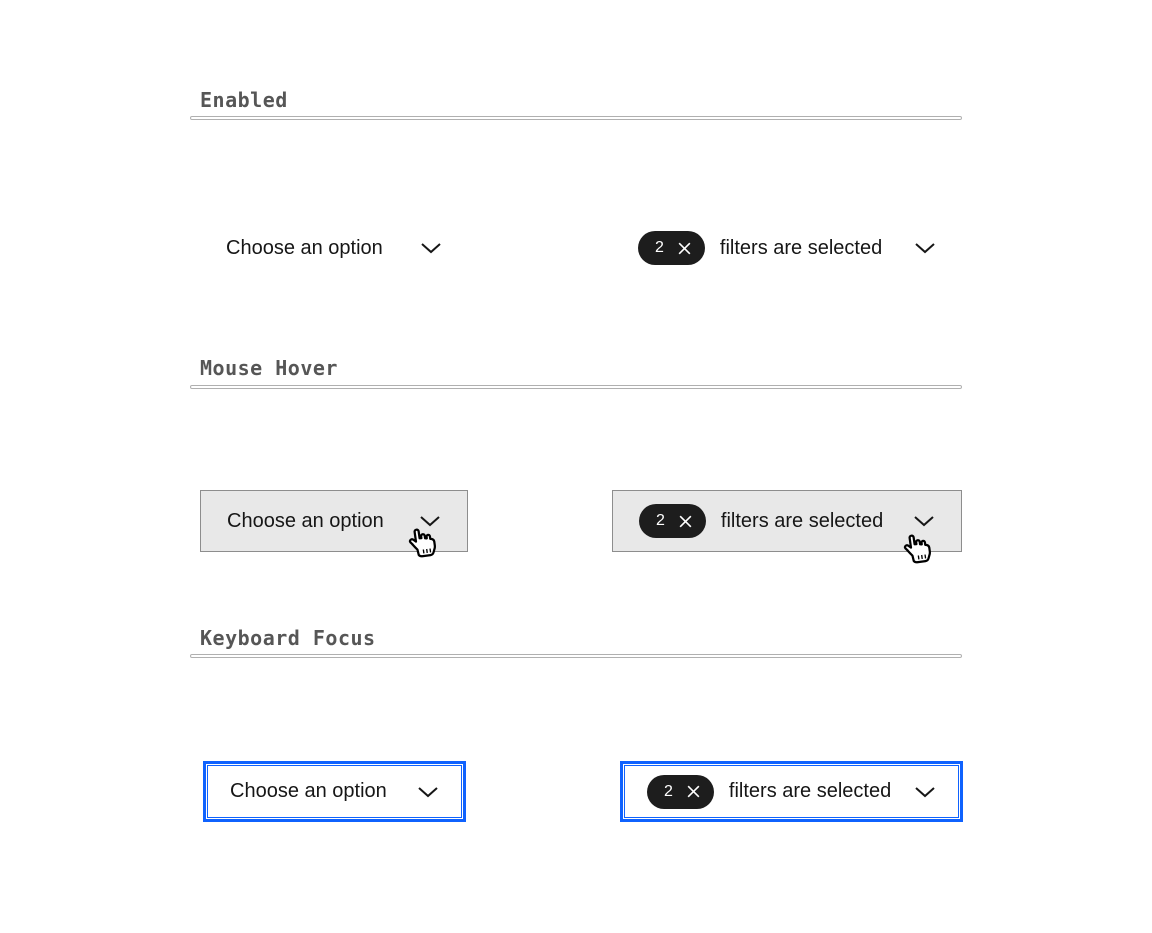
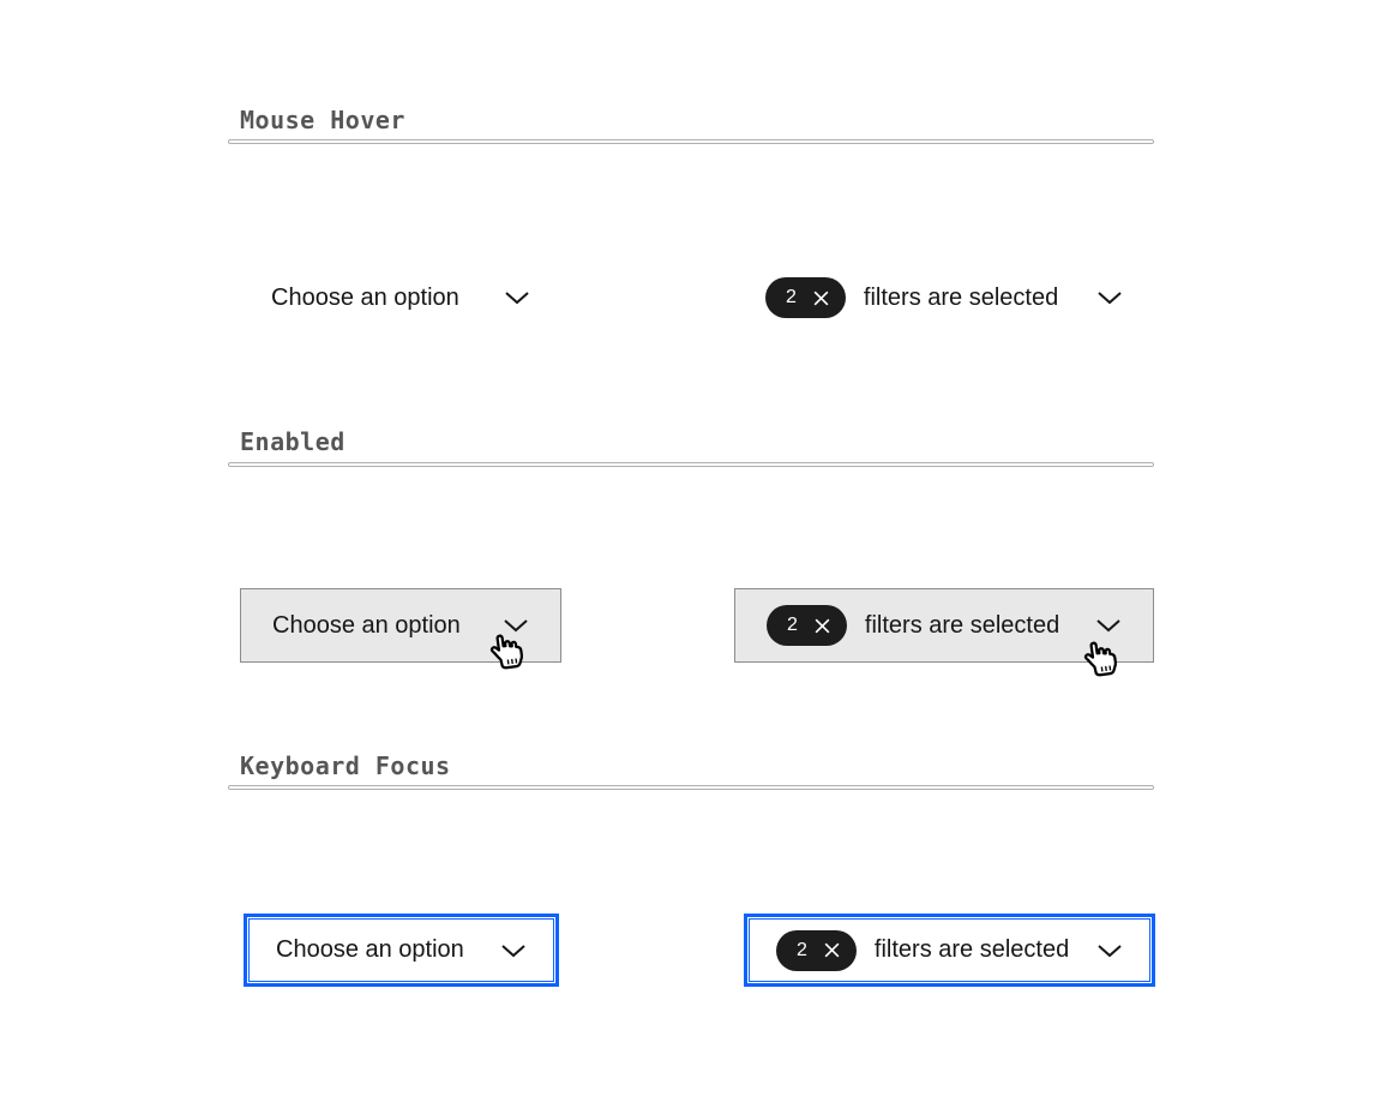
- Enabled
+ Mouse Hover
  Choose an option
  2
  filters are selected
- Mouse Hover
+ Enabled
  Choose an option
  2
  filters are selected
  Keyboard Focus
  Choose an option
  2
  filters are selected
